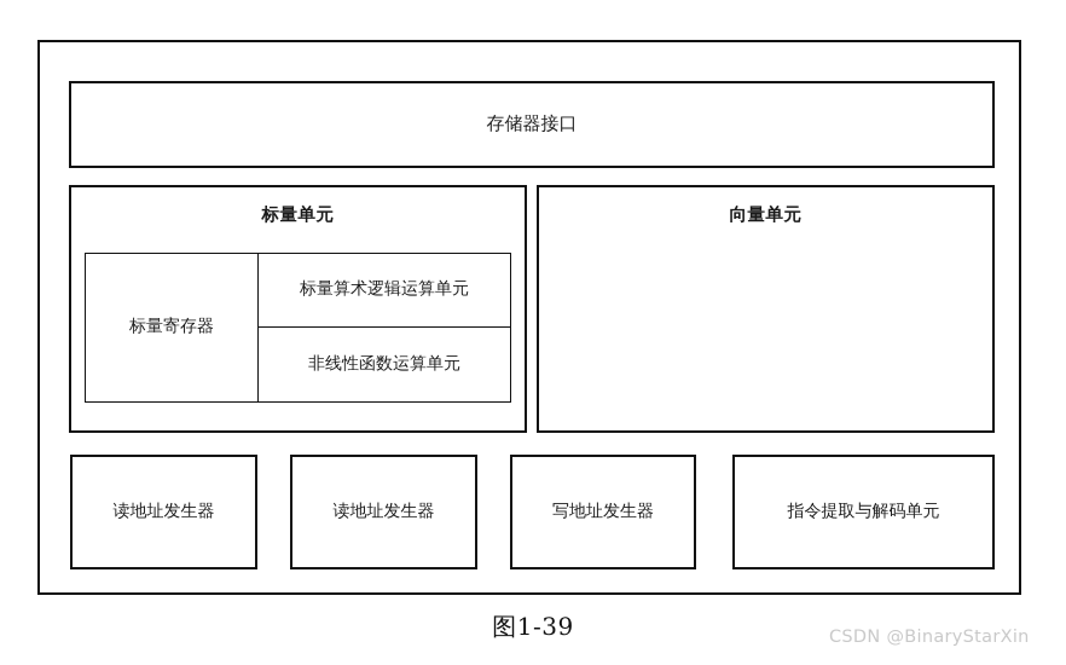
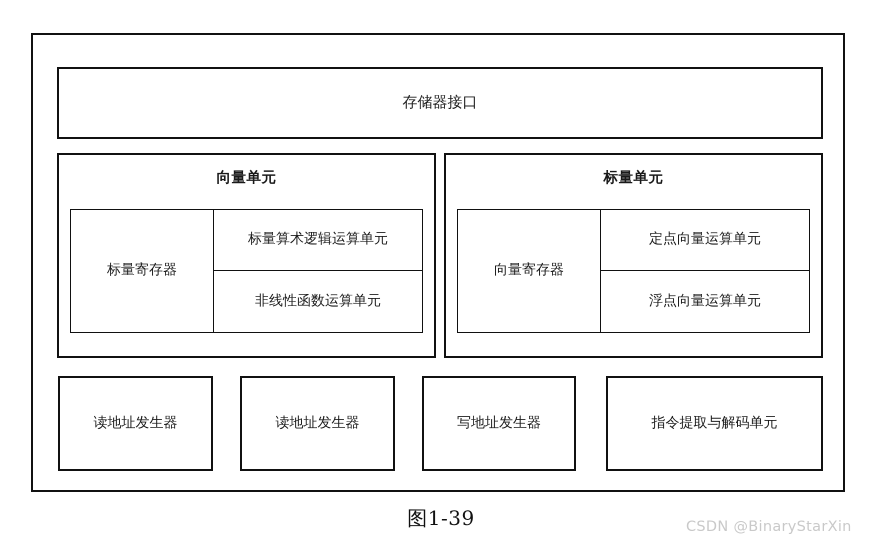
  存储器接口
- 标量单元
+ 向量单元
  标量寄存器
  标量算术逻辑运算单元
  非线性函数运算单元
- 向量单元
+ 标量单元
+ 向量寄存器
+ 定点向量运算单元
+ 浮点向量运算单元
  读地址发生器
  读地址发生器
  写地址发生器
  指令提取与解码单元
  图1-39
  CSDN @BinaryStarXin
